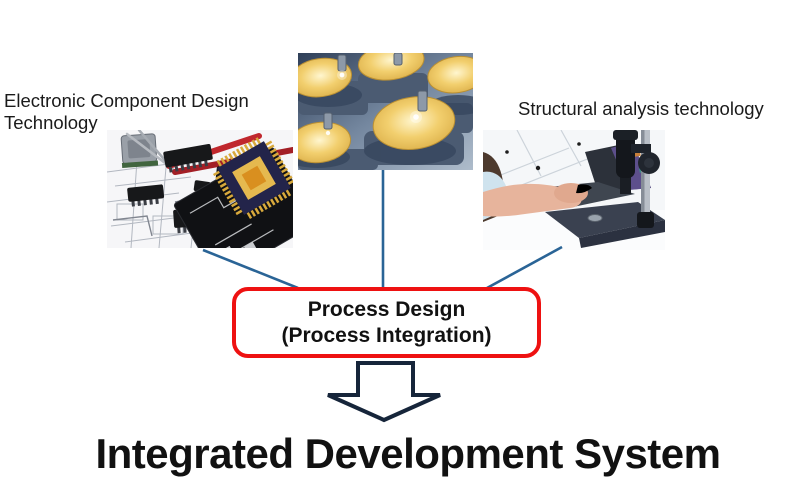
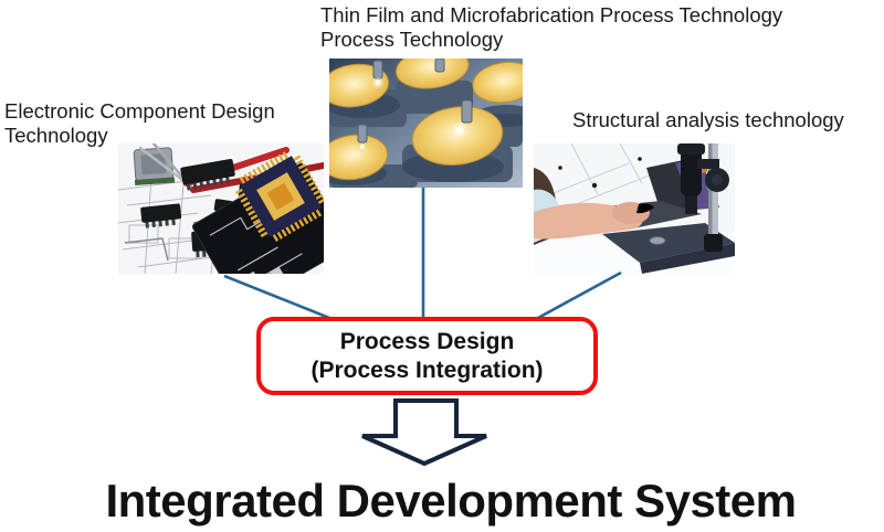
+ Thin Film and Microfabrication Process Technology
+ Process Technology
  Electronic Component Design Technology
  Structural analysis technology
  Process Design
  (Process Integration)
  Integrated Development System
